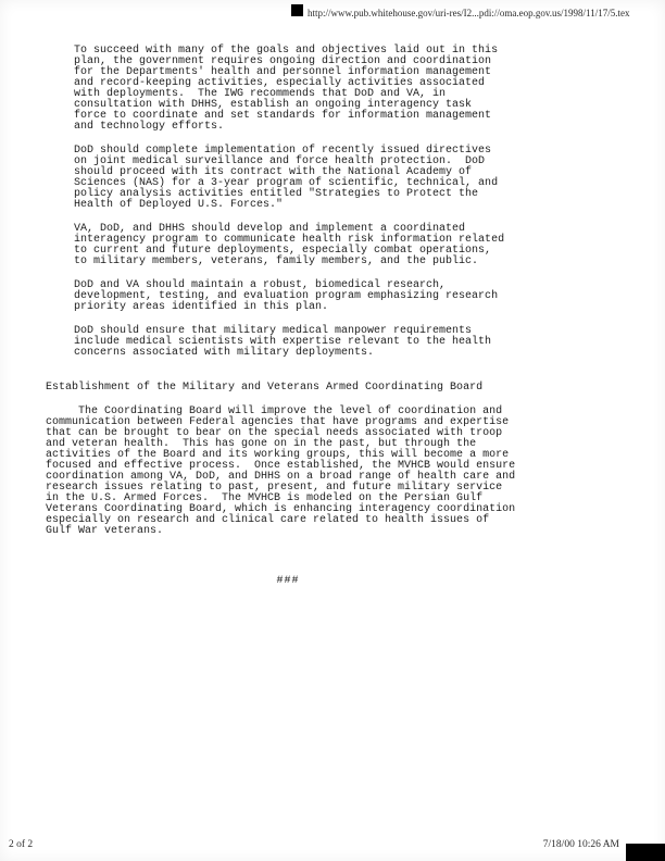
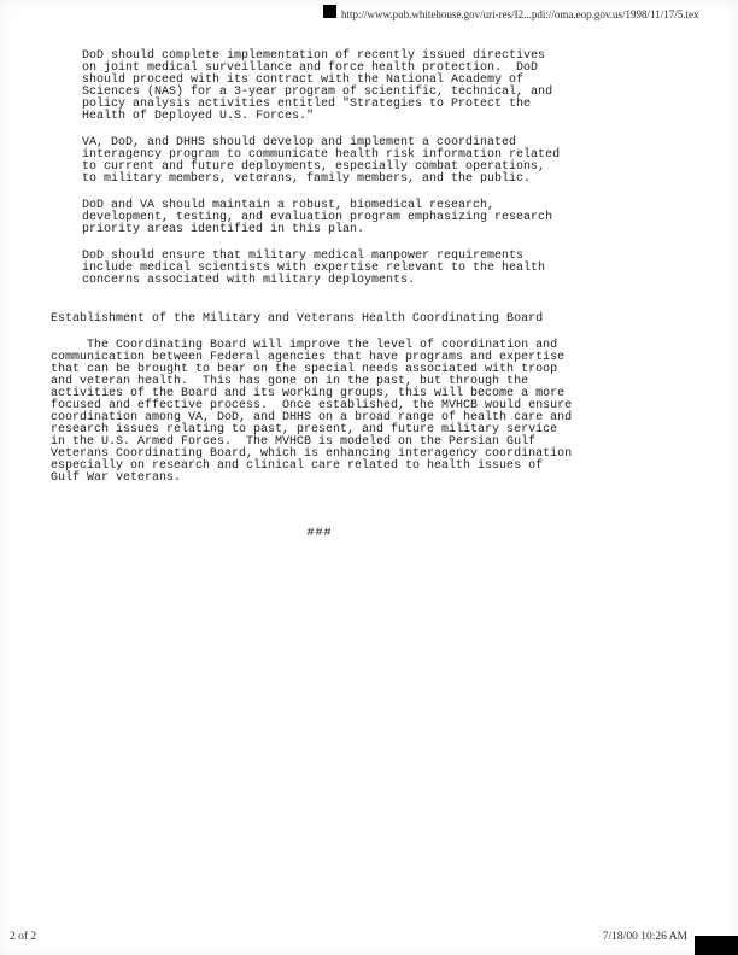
  http://www.pub.whitehouse.gov/uri-res/I2...pdi://oma.eop.gov.us/1998/11/17/5.tex
- To succeed with many of the goals and objectives laid out in this
- plan, the government requires ongoing direction and coordination
- for the Departments' health and personnel information management
- and record-keeping activities, especially activities associated
- with deployments. The IWG recommends that DoD and VA, in
- consultation with DHHS, establish an ongoing interagency task
- force to coordinate and set standards for information management
- and technology efforts.
  DoD should complete implementation of recently issued directives
  on joint medical surveillance and force health protection. DoD
  should proceed with its contract with the National Academy of
  Sciences (NAS) for a 3-year program of scientific, technical, and
  policy analysis activities entitled "Strategies to Protect the
  Health of Deployed U.S. Forces."
  VA, DoD, and DHHS should develop and implement a coordinated
  interagency program to communicate health risk information related
  to current and future deployments, especially combat operations,
  to military members, veterans, family members, and the public.
  DoD and VA should maintain a robust, biomedical research,
  development, testing, and evaluation program emphasizing research
  priority areas identified in this plan.
  DoD should ensure that military medical manpower requirements
  include medical scientists with expertise relevant to the health
  concerns associated with military deployments.
- Establishment of the Military and Veterans Armed Coordinating Board
+ Establishment of the Military and Veterans Health Coordinating Board
  The Coordinating Board will improve the level of coordination and
  communication between Federal agencies that have programs and expertise
  that can be brought to bear on the special needs associated with troop
  and veteran health. This has gone on in the past, but through the
  activities of the Board and its working groups, this will become a more
  focused and effective process. Once established, the MVHCB would ensure
  coordination among VA, DoD, and DHHS on a broad range of health care and
  research issues relating to past, present, and future military service
  in the U.S. Armed Forces. The MVHCB is modeled on the Persian Gulf
  Veterans Coordinating Board, which is enhancing interagency coordination
  especially on research and clinical care related to health issues of
  Gulf War veterans.
  ###
  2 of 2
  7/18/00 10:26 AM
